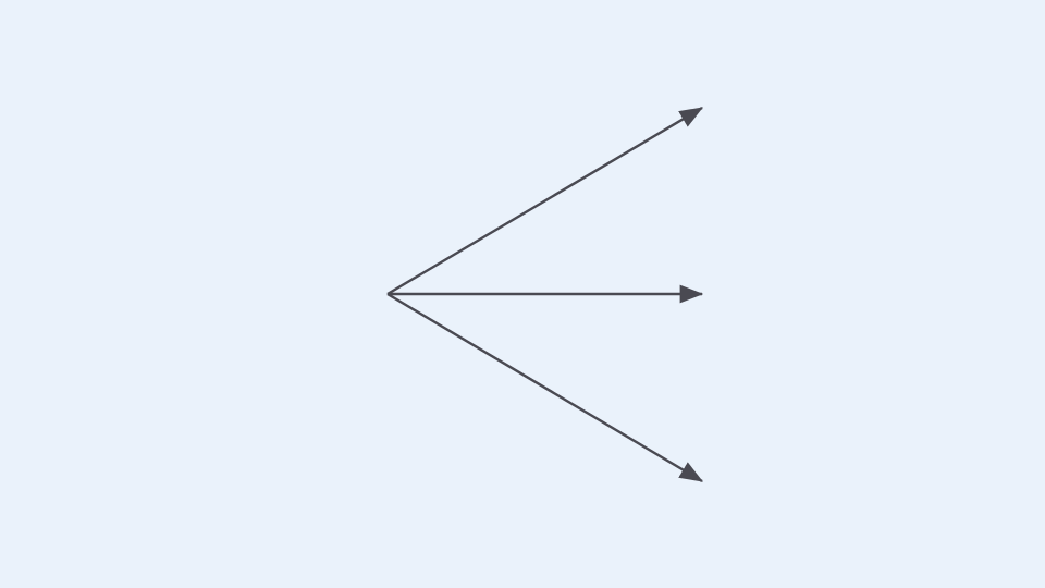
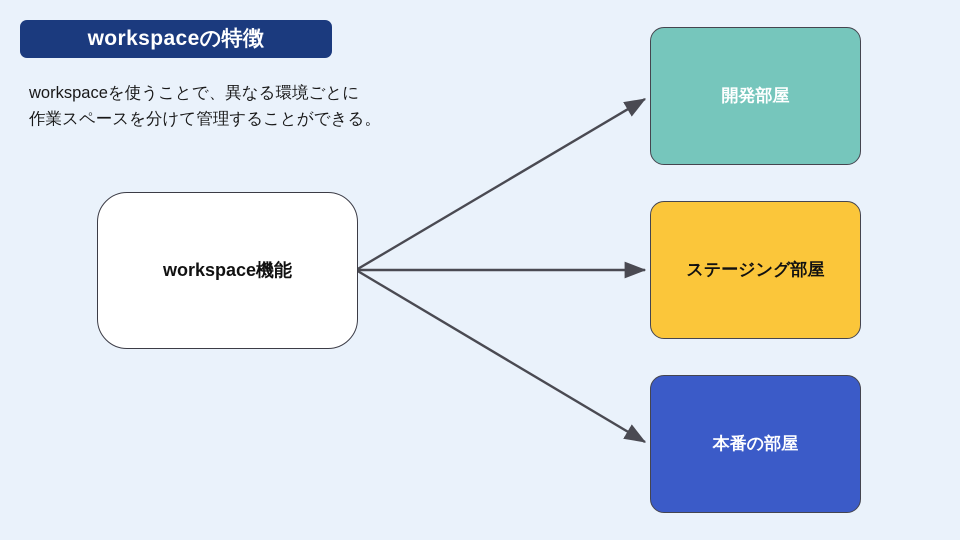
+ workspaceの特徴
+ workspaceを使うことで、異なる環境ごとに
+ 作業スペースを分けて管理することができる。
+ workspace機能
+ 開発部屋
+ ステージング部屋
+ 本番の部屋
